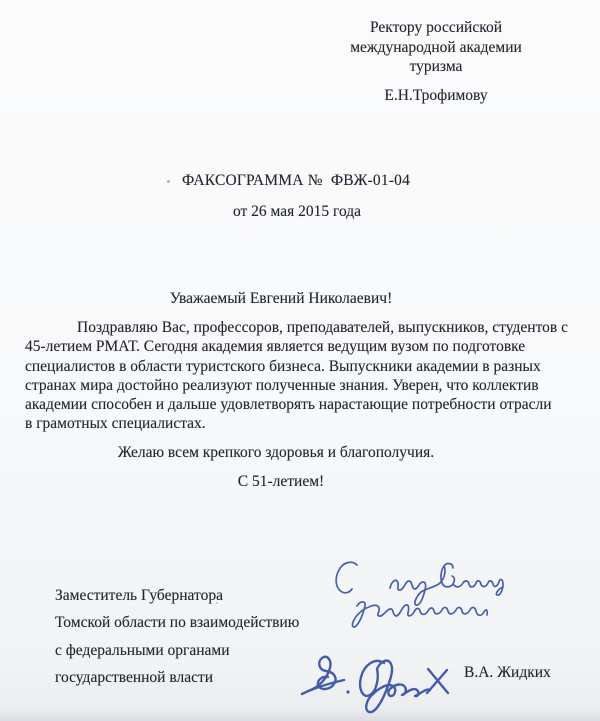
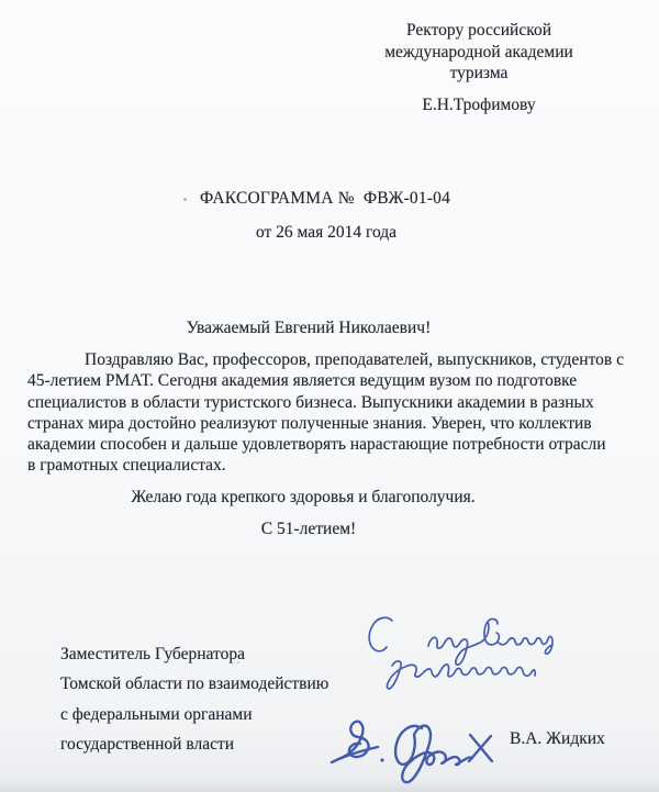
  Ректору российской
  международной академии
  туризма
  Е.Н.Трофимову
  ФАКСОГРАММА № ФВЖ-01-04
- от 26 мая 2015 года
+ от 26 мая 2014 года
  Уважаемый Евгений Николаевич!
  Поздравляю Вас, профессоров, преподавателей, выпускников, студентов с
  45-летием РМАТ. Сегодня академия является ведущим вузом по подготовке
  специалистов в области туристского бизнеса. Выпускники академии в разных
  странах мира достойно реализуют полученные знания. Уверен, что коллектив
  академии способен и дальше удовлетворять нарастающие потребности отрасли
  в грамотных специалистах.
- Желаю всем крепкого здоровья и благополучия.
+ Желаю года крепкого здоровья и благополучия.
  С 51-летием!
  Заместитель Губернатора
  Томской области по взаимодействию
  с федеральными органами
  государственной власти
  В.А. Жидких
